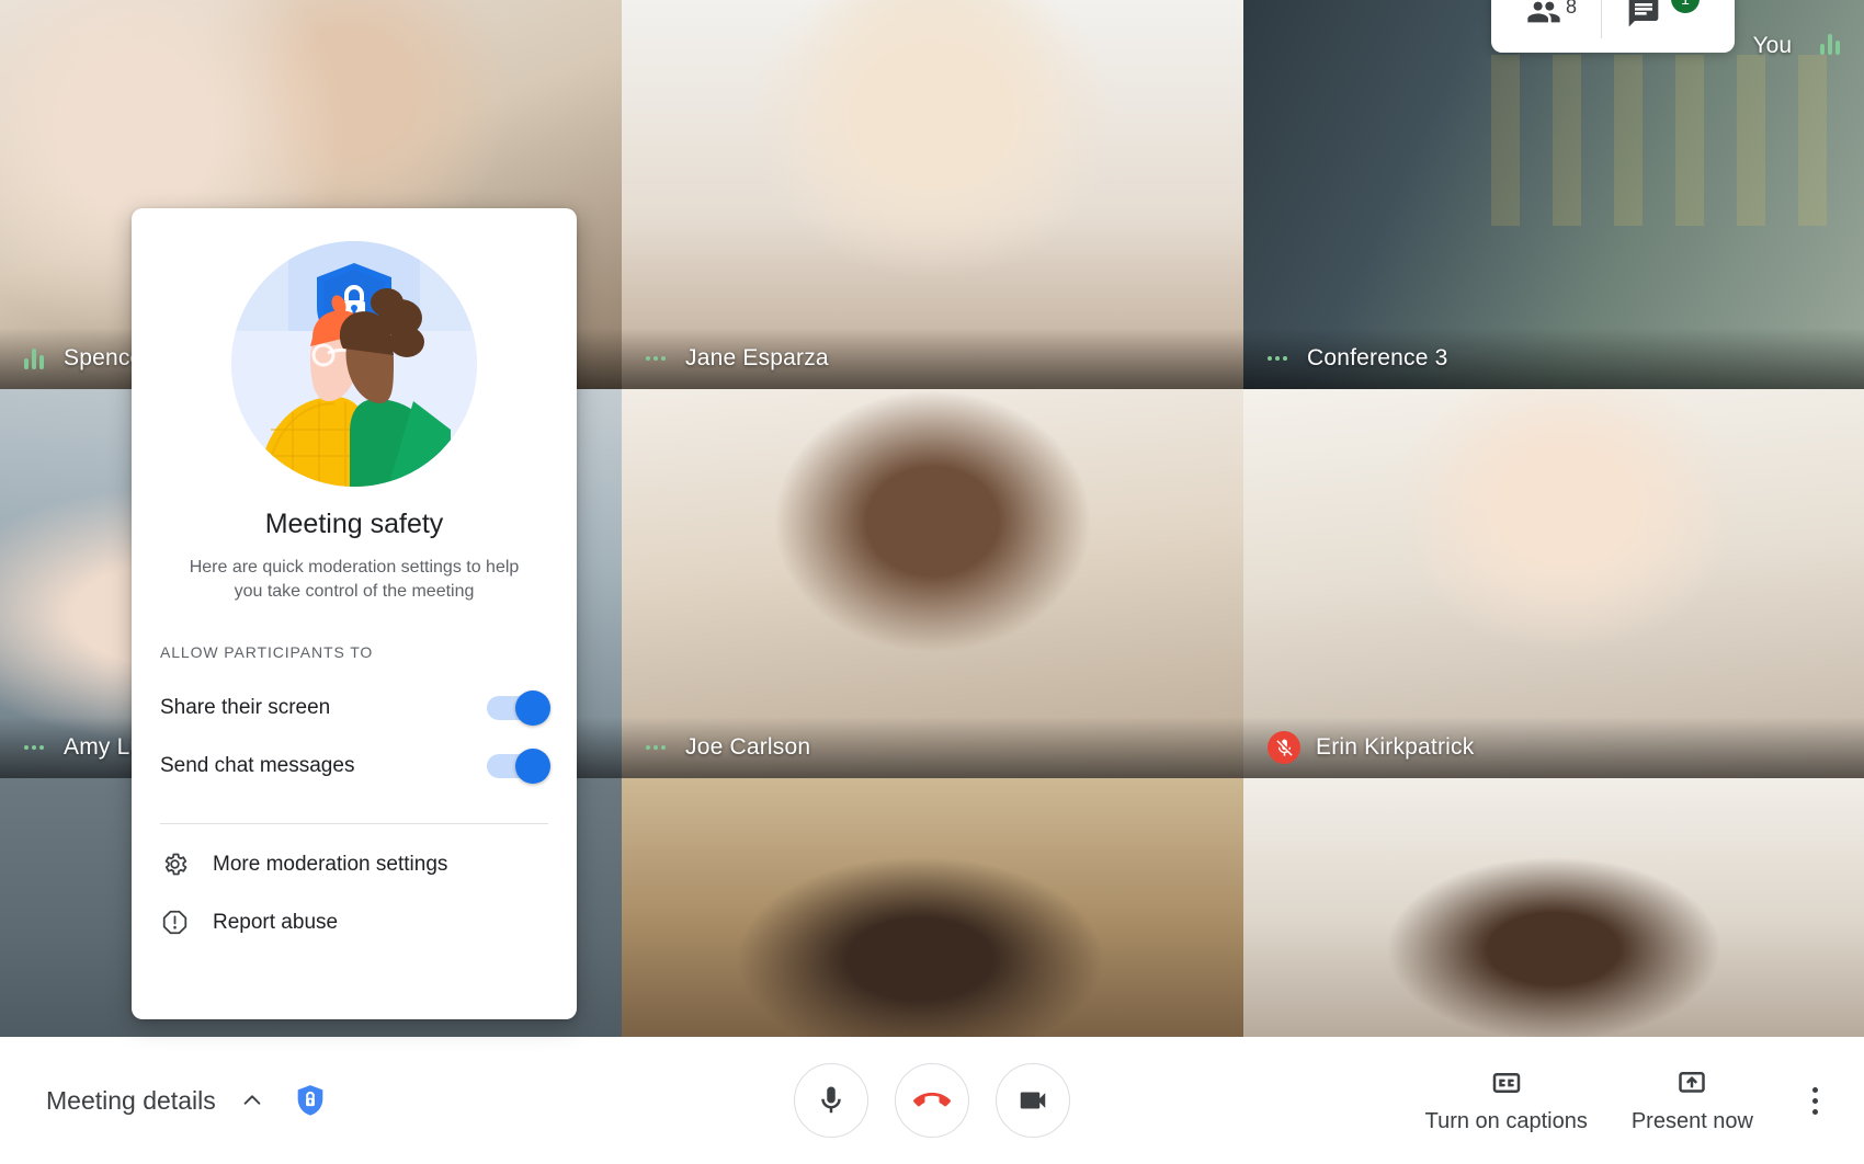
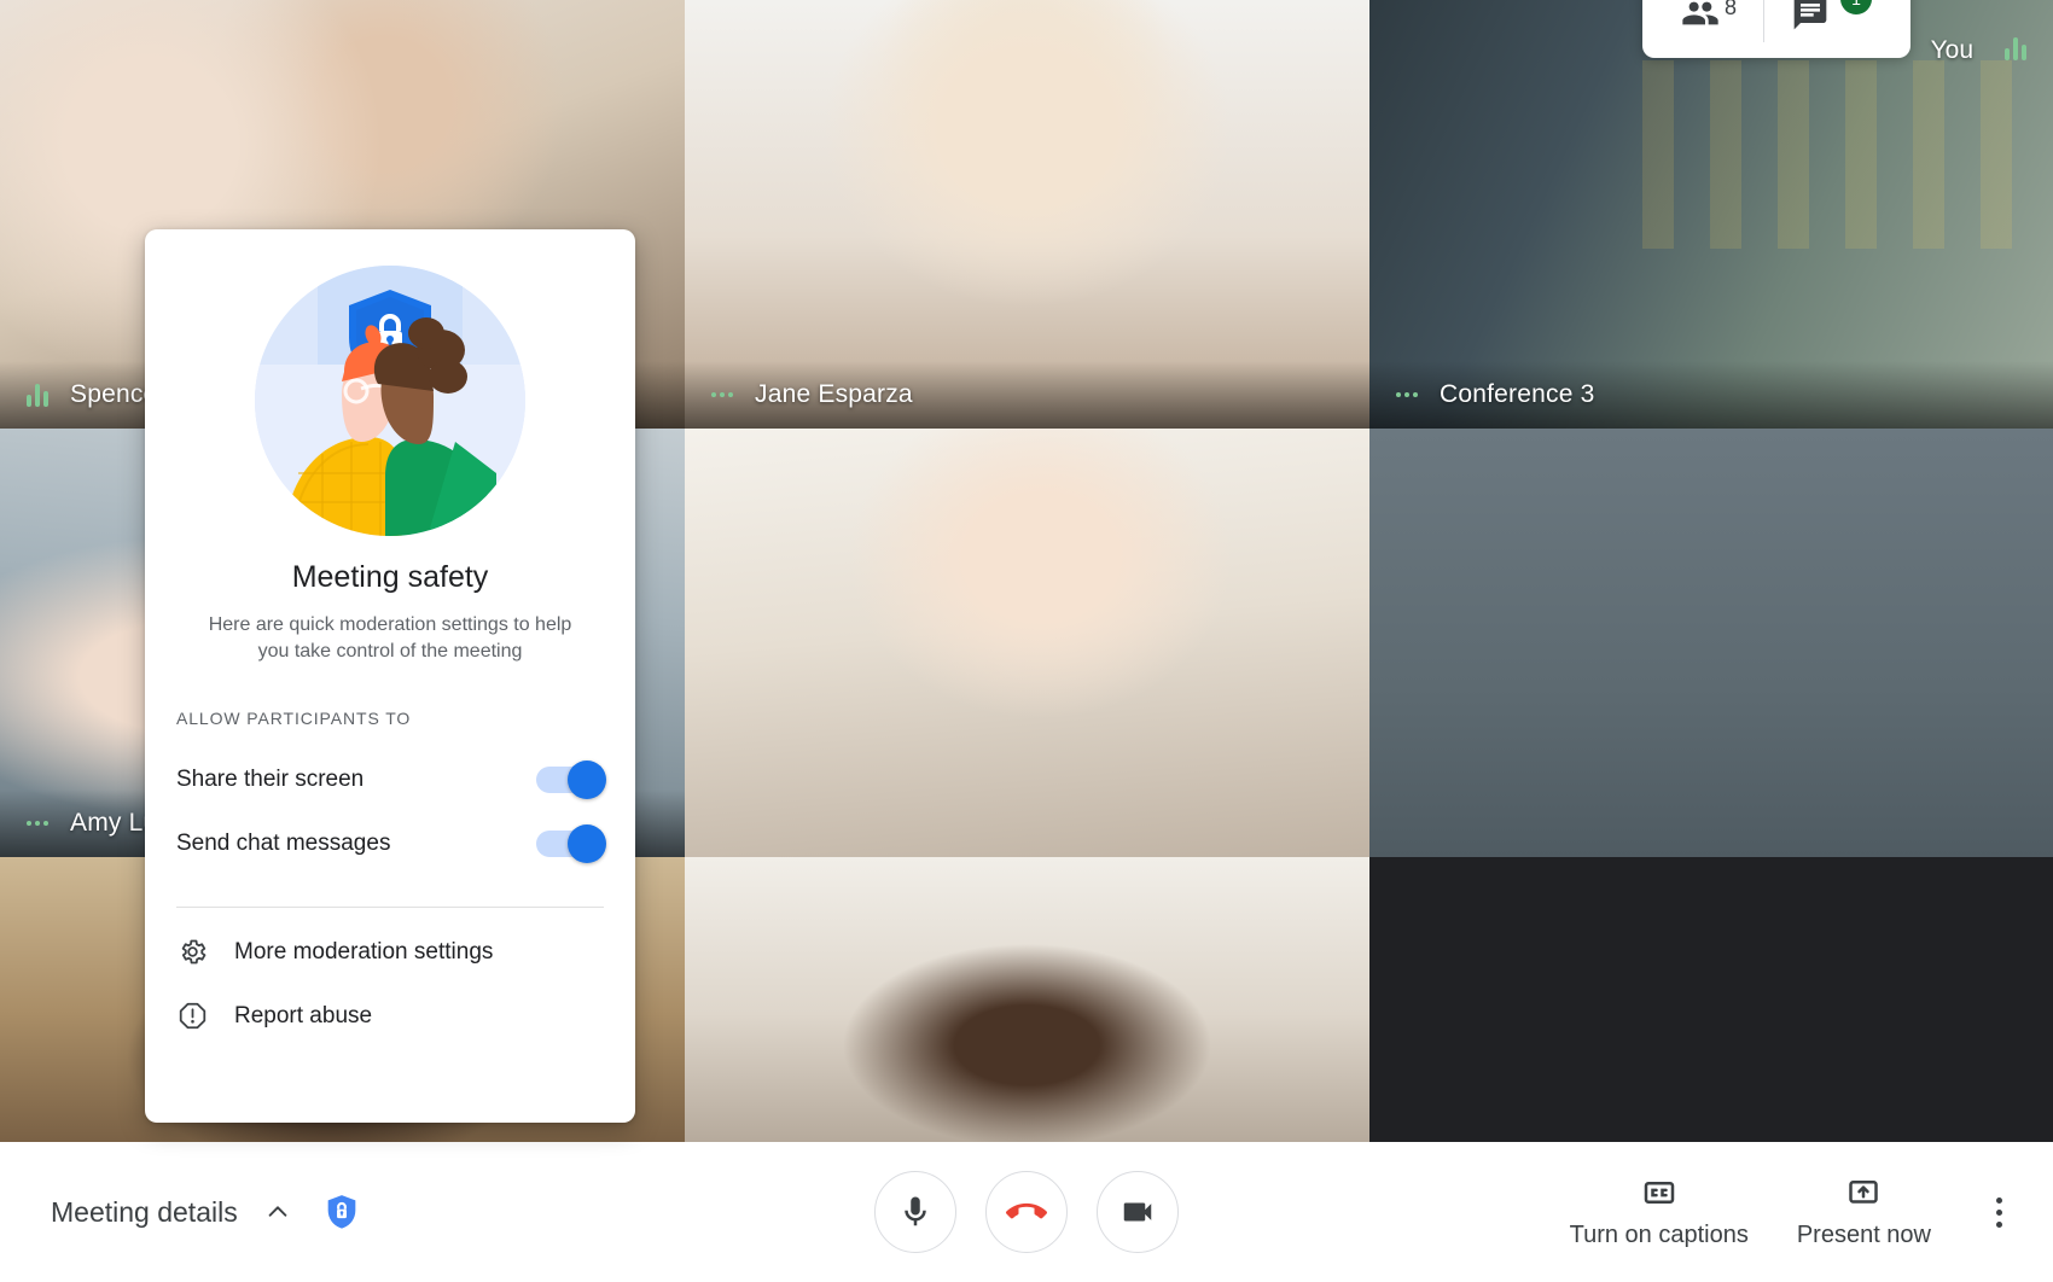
  Spenc
  Jane Esparza
  Conference 3
  8
  You
- Joe Carlson
- Erin Kirkpatrick
  Meeting safety
  Here are quick moderation settings to help you take control of the meeting
  ALLOW PARTICIPANTS TO
  Share their screen
  Send chat messages
  More moderation settings
  Report abuse
  Meeting details
  Turn on captions
  Present now
